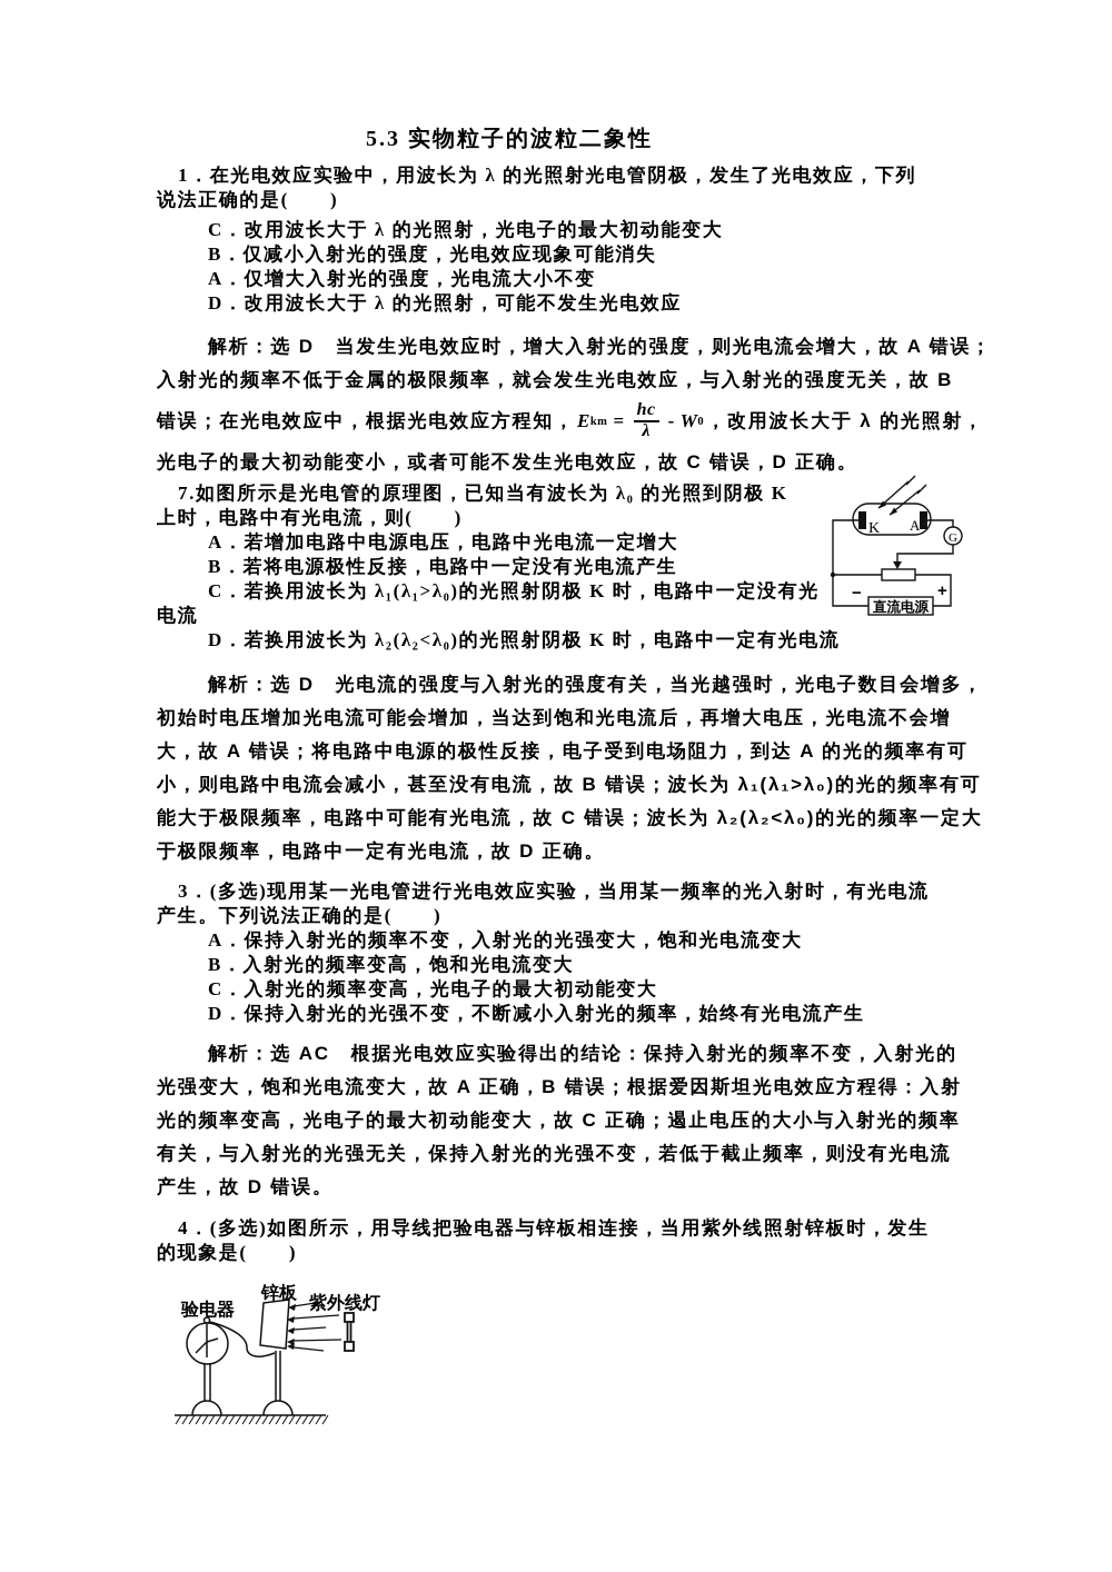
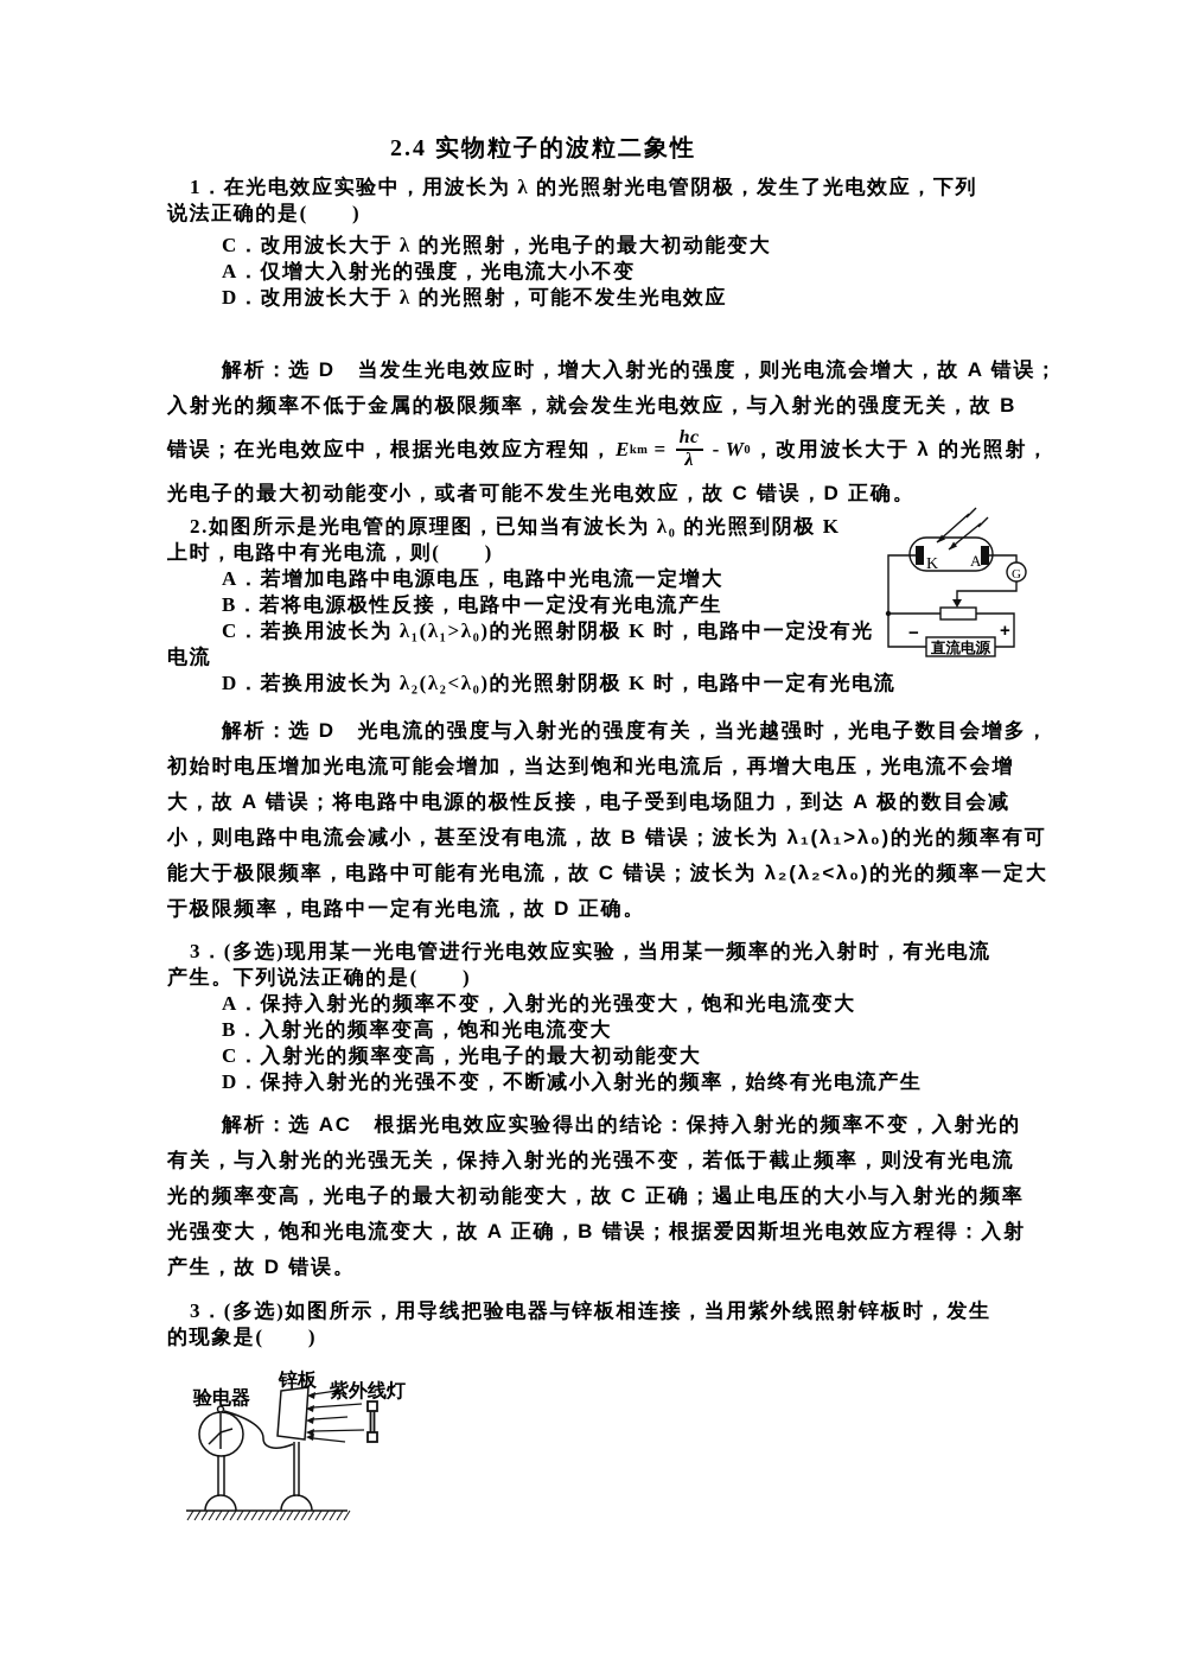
- 5.3 实物粒子的波粒二象性
+ 2.4 实物粒子的波粒二象性
  1．在光电效应实验中，用波长为 λ 的光照射光电管阴极，发生了光电效应，下列
  说法正确的是( )
  C．改用波长大于 λ 的光照射，光电子的最大初动能变大
- B．仅减小入射光的强度，光电效应现象可能消失
  A．仅增大入射光的强度，光电流大小不变
  D．改用波长大于 λ 的光照射，可能不发生光电效应
  解析：选 D 当发生光电效应时，增大入射光的强度，则光电流会增大，故 A 错误；
  入射光的频率不低于金属的极限频率，就会发生光电效应，与入射光的强度无关，故 B
  错误；在光电效应中，根据光电效应方程知，
  E
  km
  =
  hc
  λ
  -
  W
  0
  ，改用波长大于 λ 的光照射，
  光电子的最大初动能变小，或者可能不发生光电效应，故 C 错误，D 正确。
- 7.如图所示是光电管的原理图，已知当有波长为 λ₀ 的光照到阴极 K
+ 2.如图所示是光电管的原理图，已知当有波长为 λ₀ 的光照到阴极 K
  上时，电路中有光电流，则( )
  A．若增加电路中电源电压，电路中光电流一定增大
  B．若将电源极性反接，电路中一定没有光电流产生
  C．若换用波长为 λ₁(λ₁>λ₀)的光照射阴极 K 时，电路中一定没有光
  电流
  D．若换用波长为 λ₂(λ₂<λ₀)的光照射阴极 K 时，电路中一定有光电流
  K
  A
  G
  −
  +
  直流电源
  解析：选 D 光电流的强度与入射光的强度有关，当光越强时，光电子数目会增多，
  初始时电压增加光电流可能会增加，当达到饱和光电流后，再增大电压，光电流不会增
- 大，故 A 错误；将电路中电源的极性反接，电子受到电场阻力，到达 A 的光的频率有可
+ 大，故 A 错误；将电路中电源的极性反接，电子受到电场阻力，到达 A 极的数目会减
  小，则电路中电流会减小，甚至没有电流，故 B 错误；波长为 λ₁(λ₁>λ₀)的光的频率有可
  能大于极限频率，电路中可能有光电流，故 C 错误；波长为 λ₂(λ₂<λ₀)的光的频率一定大
  于极限频率，电路中一定有光电流，故 D 正确。
  3．(多选)现用某一光电管进行光电效应实验，当用某一频率的光入射时，有光电流
  产生。下列说法正确的是( )
  A．保持入射光的频率不变，入射光的光强变大，饱和光电流变大
  B．入射光的频率变高，饱和光电流变大
  C．入射光的频率变高，光电子的最大初动能变大
  D．保持入射光的光强不变，不断减小入射光的频率，始终有光电流产生
  解析：选 AC 根据光电效应实验得出的结论：保持入射光的频率不变，入射光的
- 光强变大，饱和光电流变大，故 A 正确，B 错误；根据爱因斯坦光电效应方程得：入射
+ 有关，与入射光的光强无关，保持入射光的光强不变，若低于截止频率，则没有光电流
  光的频率变高，光电子的最大初动能变大，故 C 正确；遏止电压的大小与入射光的频率
- 有关，与入射光的光强无关，保持入射光的光强不变，若低于截止频率，则没有光电流
+ 光强变大，饱和光电流变大，故 A 正确，B 错误；根据爱因斯坦光电效应方程得：入射
  产生，故 D 错误。
- 4．(多选)如图所示，用导线把验电器与锌板相连接，当用紫外线照射锌板时，发生
+ 3．(多选)如图所示，用导线把验电器与锌板相连接，当用紫外线照射锌板时，发生
  的现象是( )
  验电器
  锌板
  紫外线灯
